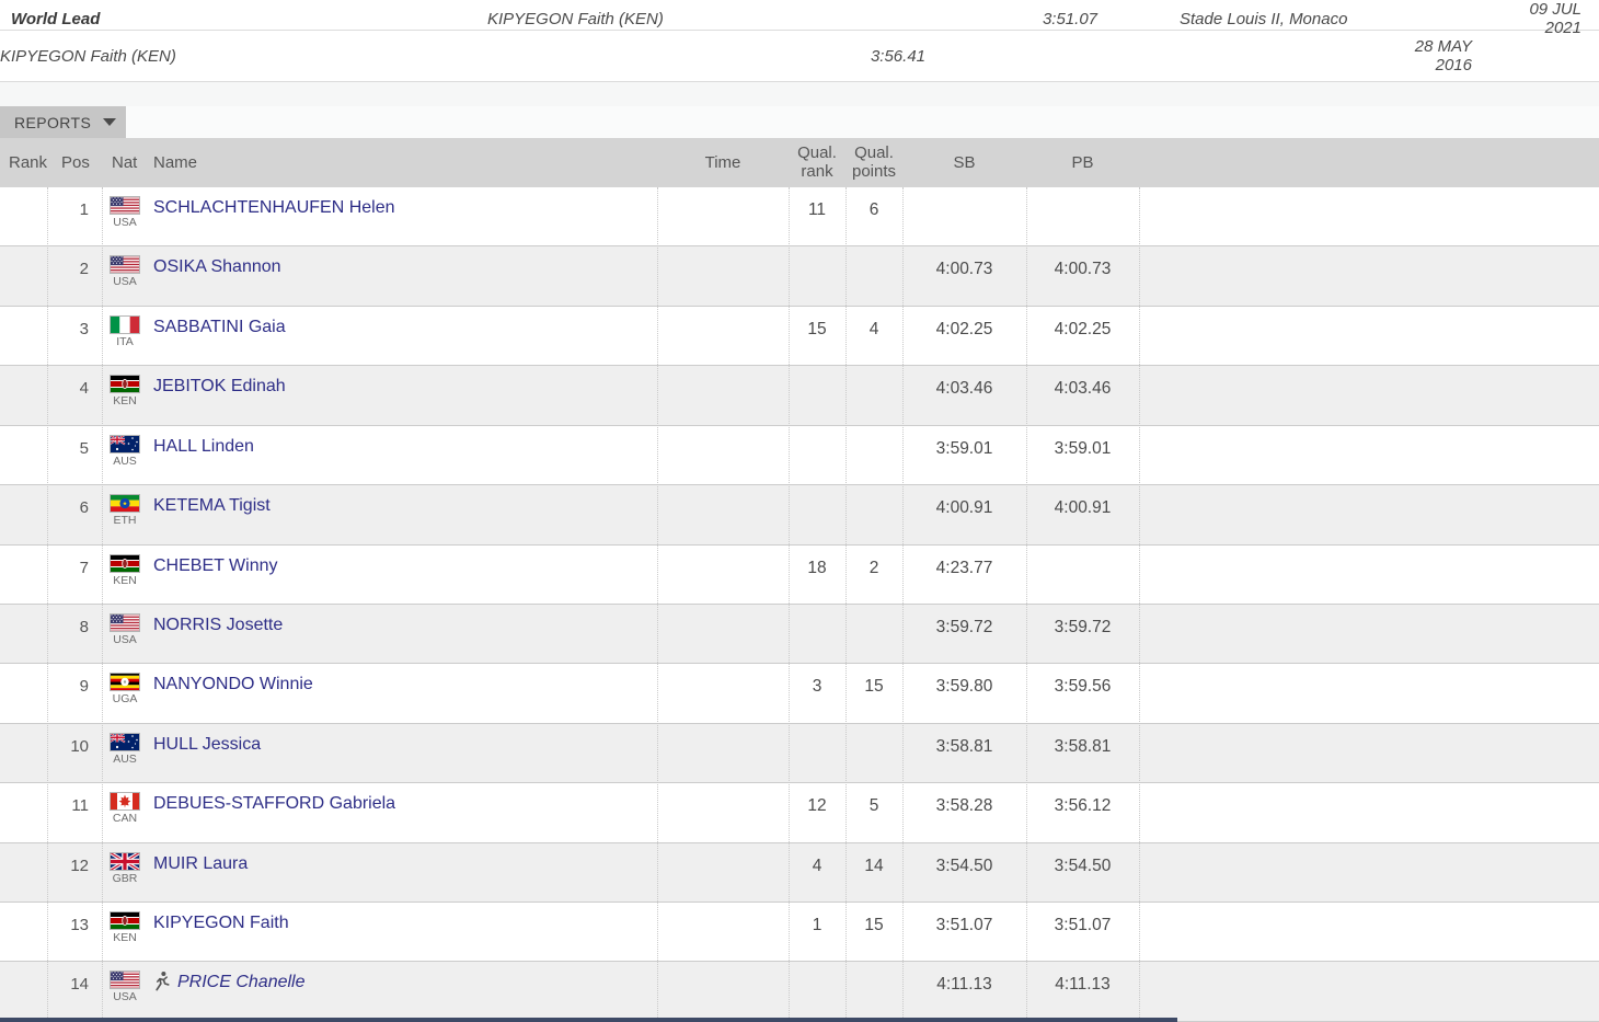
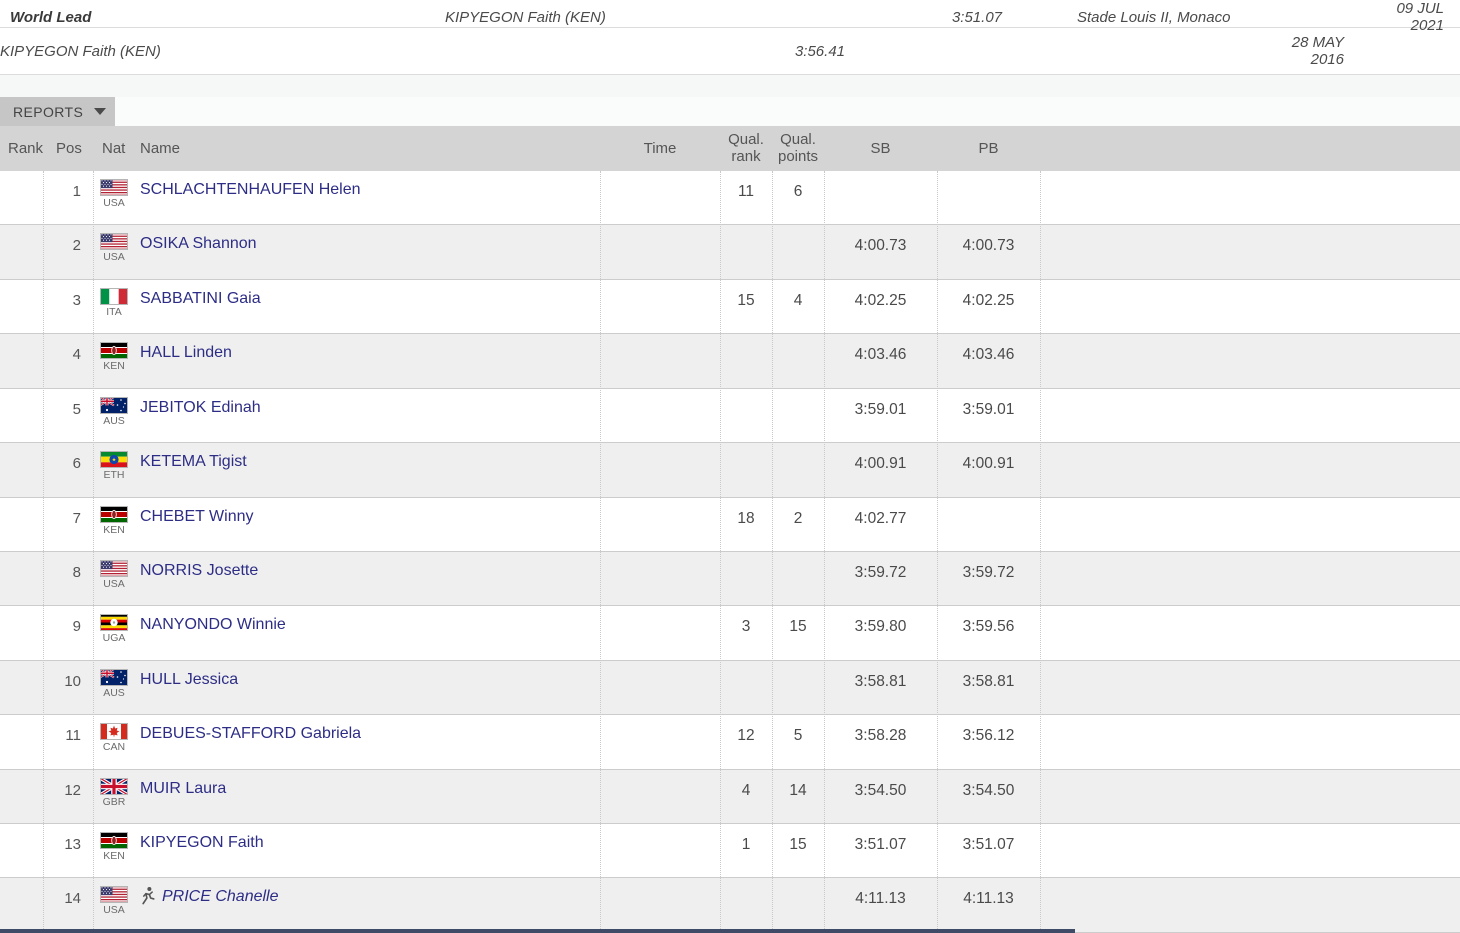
  World Lead
  KIPYEGON Faith (KEN)
  3:51.07
  Stade Louis II, Monaco
  09 JUL 2021
  KIPYEGON Faith (KEN)
  3:56.41
  28 MAY
  2016
  REPORTS
  Rank
  Pos
  Nat
  Name
  Time
  Qual.
  rank
  Qual.
  points
  SB
  PB
  1
  USA
  SCHLACHTENHAUFEN Helen
  11
  6
  2
  USA
  OSIKA Shannon
  4:00.73
  4:00.73
  3
  ITA
  SABBATINI Gaia
  15
  4
  4:02.25
  4:02.25
  4
  KEN
- JEBITOK Edinah
+ HALL Linden
  4:03.46
  4:03.46
  5
  AUS
- HALL Linden
+ JEBITOK Edinah
  3:59.01
  3:59.01
  6
  ETH
  KETEMA Tigist
  4:00.91
  4:00.91
  7
  KEN
  CHEBET Winny
  18
  2
- 4:23.77
+ 4:02.77
  8
  USA
  NORRIS Josette
  3:59.72
  3:59.72
  9
  UGA
  NANYONDO Winnie
  3
  15
  3:59.80
  3:59.56
  10
  AUS
  HULL Jessica
  3:58.81
  3:58.81
  11
  CAN
  DEBUES-STAFFORD Gabriela
  12
  5
  3:58.28
  3:56.12
  12
  GBR
  MUIR Laura
  4
  14
  3:54.50
  3:54.50
  13
  KEN
  KIPYEGON Faith
  1
  15
  3:51.07
  3:51.07
  14
  USA
  PRICE Chanelle
  4:11.13
  4:11.13
